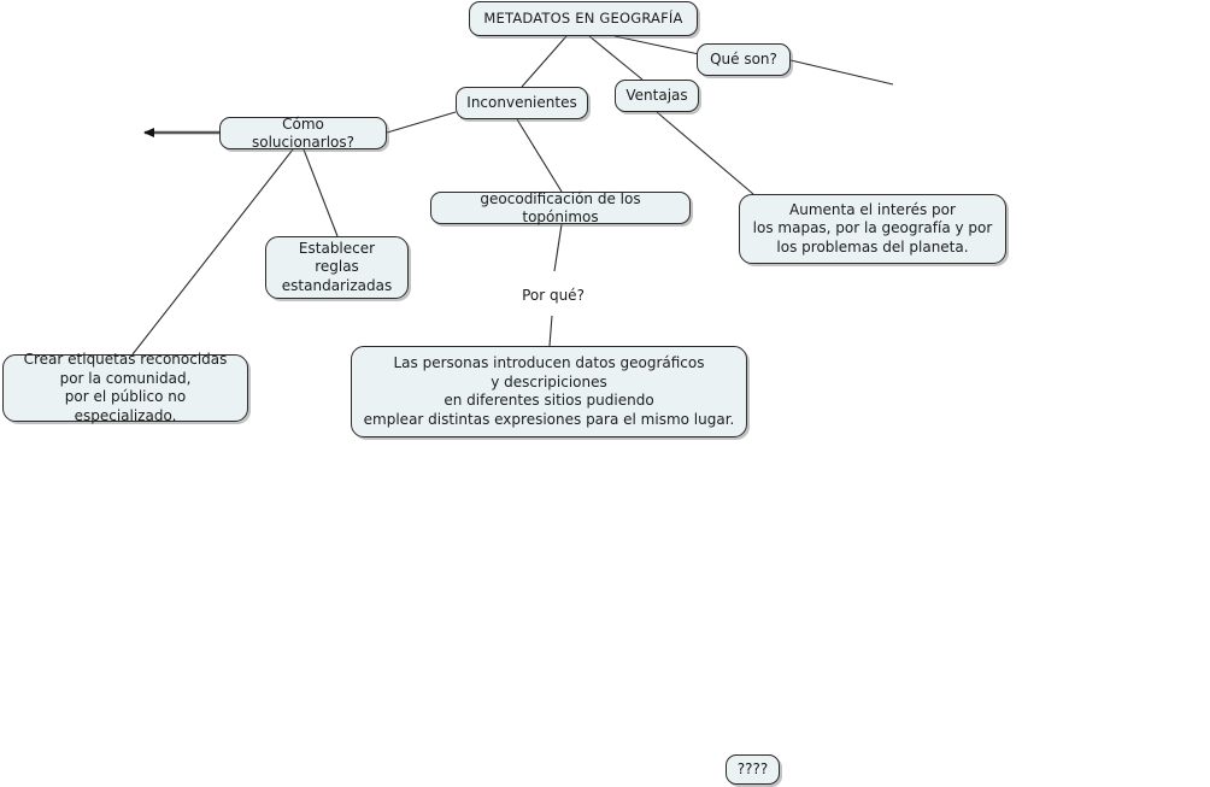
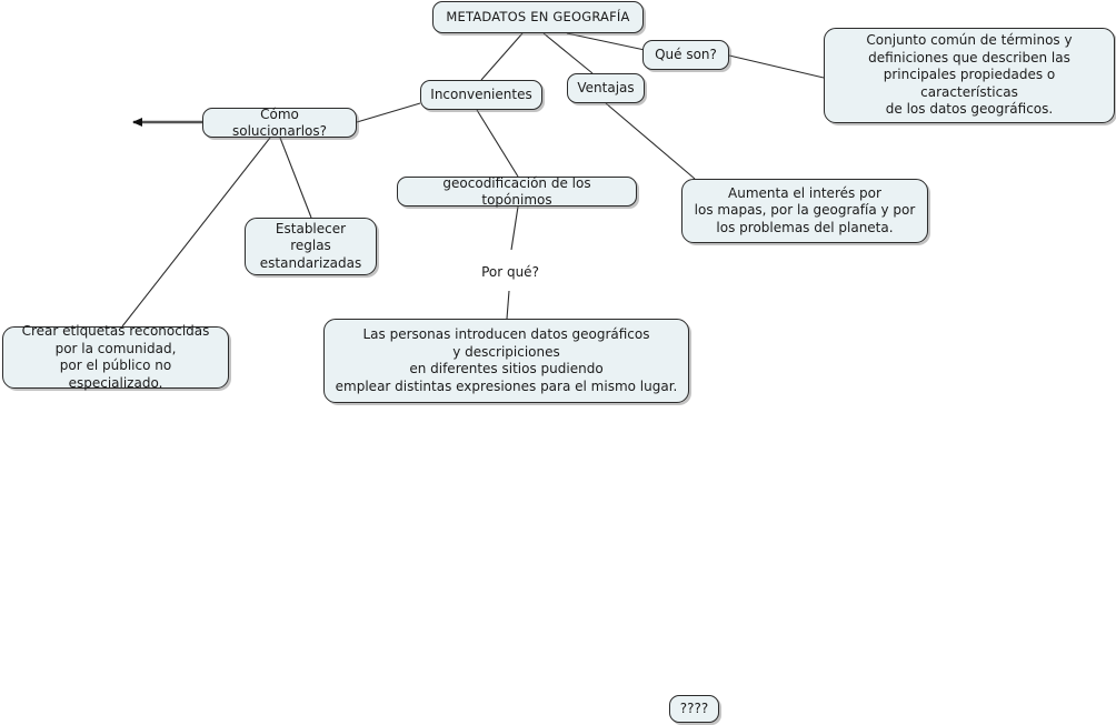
  METADATOS EN GEOGRAFÍA
  Qué son?
+ Conjunto común de términos y
+ definiciones que describen las
+ principales propiedades o características
+ de los datos geográficos.
  Ventajas
  Aumenta el interés por
  los mapas, por la geografía y por
  los problemas del planeta.
  Inconvenientes
  geocodificación de los topónimos
  Por qué?
  Las personas introducen datos geográficos
  y descripiciones
  en diferentes sitios pudiendo
  emplear distintas expresiones para el mismo lugar.
  Cómo solucionarlos?
  Establecer reglas
  estandarizadas
  Crear etiquetas reconocidas
  por la comunidad,
  por el público no especializado.
  ????
